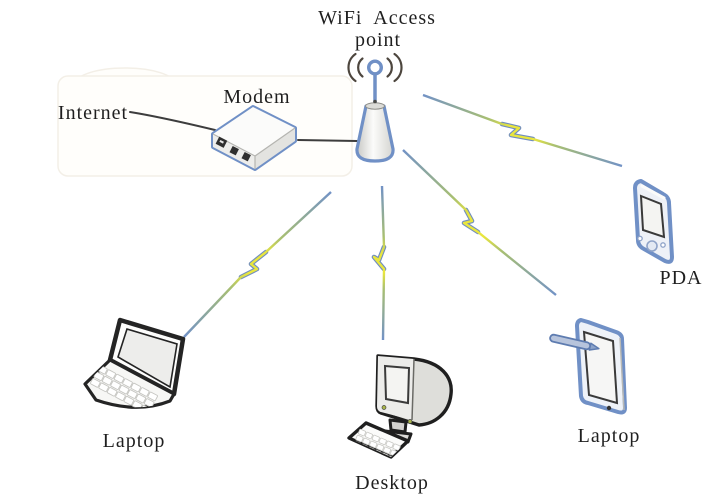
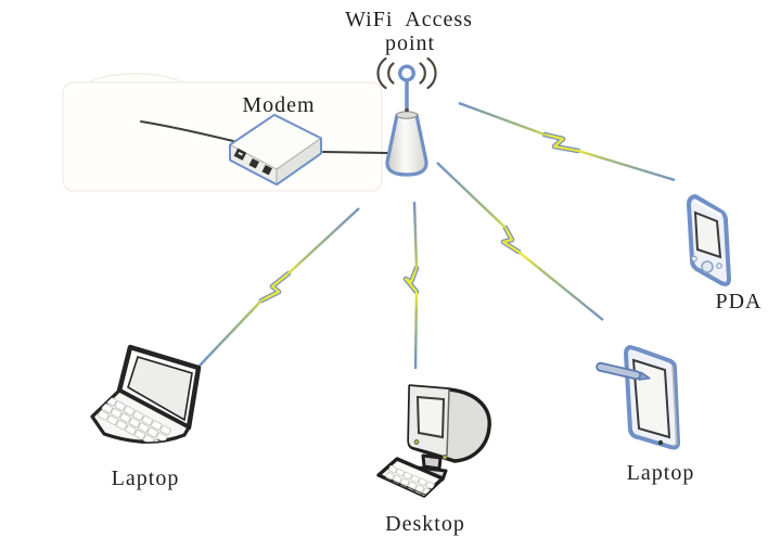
- Internet
  Modem
  WiFi Access
  point
  Laptop
  Desktop
  Laptop
  PDA
